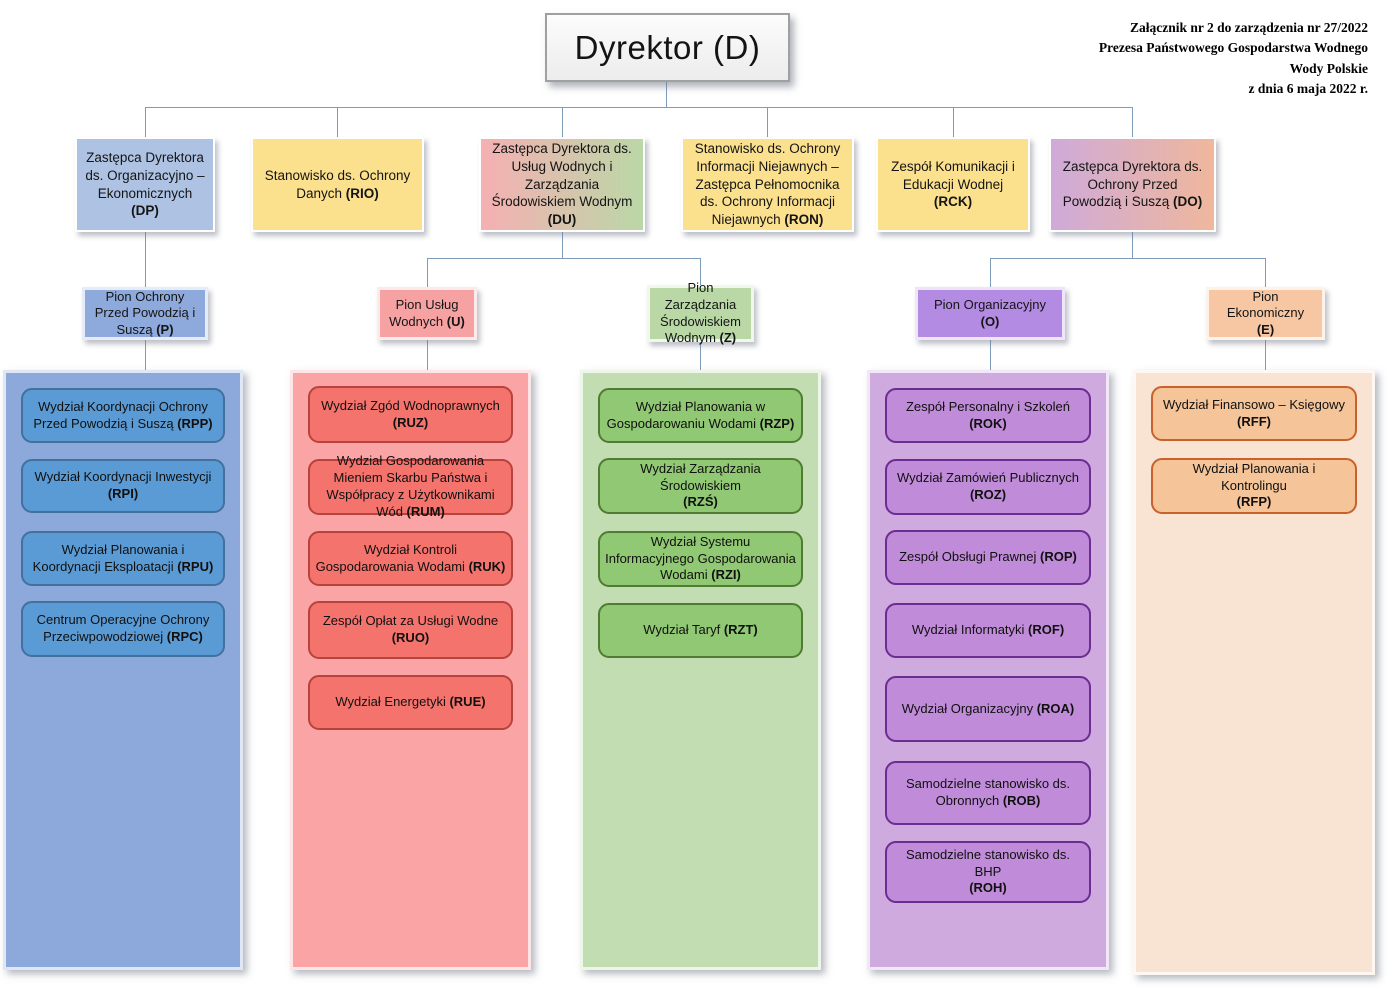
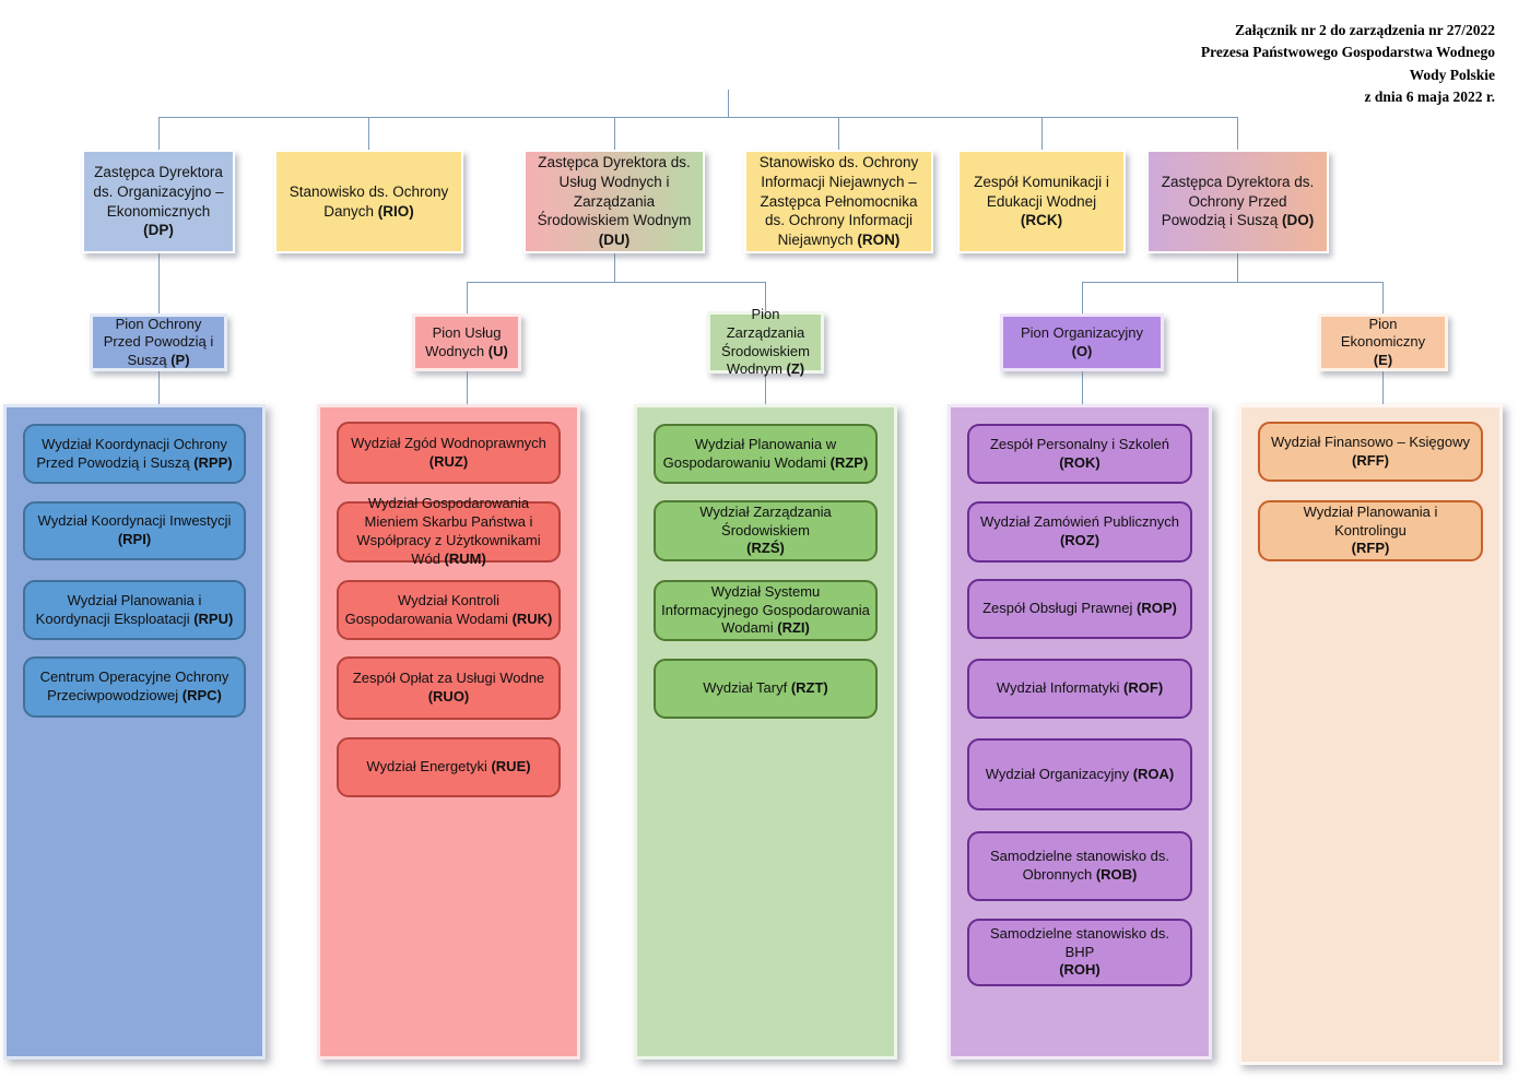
  Załącznik nr 2 do zarządzenia nr 27/2022
  Prezesa Państwowego Gospodarstwa Wodnego
  Wody Polskie
  z dnia 6 maja 2022 r.
- Dyrektor (D)
  Zastępca Dyrektora ds. Organizacyjno – Ekonomicznych
  (DP)
  Stanowisko ds. Ochrony Danych (RIO)
  Zastępca Dyrektora ds. Usług Wodnych i Zarządzania Środowiskiem Wodnym
  (DU)
  Stanowisko ds. Ochrony Informacji Niejawnych – Zastępca Pełnomocnika ds. Ochrony Informacji Niejawnych (RON)
  Zespół Komunikacji i Edukacji Wodnej (RCK)
  Zastępca Dyrektora ds. Ochrony Przed Powodzią i Suszą (DO)
  Pion Ochrony Przed Powodzią i Suszą (P)
  Pion Usług Wodnych (U)
  Pion Zarządzania Środowiskiem Wodnym (Z)
  Pion Organizacyjny (O)
  Pion Ekonomiczny
  (E)
  Wydział Koordynacji Ochrony Przed Powodzią i Suszą (RPP)
  Wydział Koordynacji Inwestycji
  (RPI)
  Wydział Planowania i Koordynacji Eksploatacji (RPU)
  Centrum Operacyjne Ochrony Przeciwpowodziowej (RPC)
  Wydział Zgód Wodnoprawnych
  (RUZ)
  Wydział Gospodarowania Mieniem Skarbu Państwa i Współpracy z Użytkownikami Wód (RUM)
  Wydział Kontroli Gospodarowania Wodami (RUK)
  Zespół Opłat za Usługi Wodne
  (RUO)
  Wydział Energetyki (RUE)
  Wydział Planowania w Gospodarowaniu Wodami (RZP)
  Wydział Zarządzania Środowiskiem
  (RZŚ)
  Wydział Systemu Informacyjnego Gospodarowania Wodami (RZI)
  Wydział Taryf (RZT)
  Zespół Personalny i Szkoleń (ROK)
  Wydział Zamówień Publicznych
  (ROZ)
  Zespół Obsługi Prawnej (ROP)
  Wydział Informatyki (ROF)
  Wydział Organizacyjny (ROA)
  Samodzielne stanowisko ds. Obronnych (ROB)
  Samodzielne stanowisko ds. BHP
  (ROH)
  Wydział Finansowo – Księgowy
  (RFF)
  Wydział Planowania i Kontrolingu
  (RFP)
